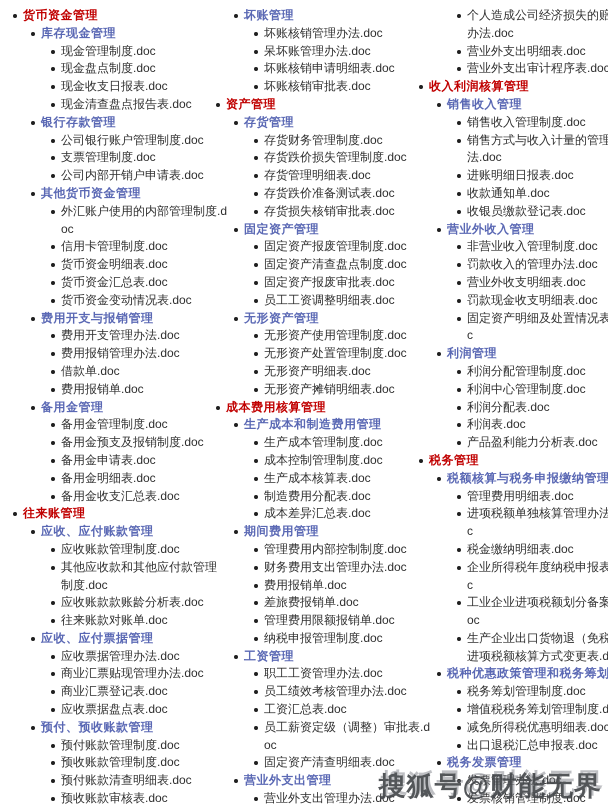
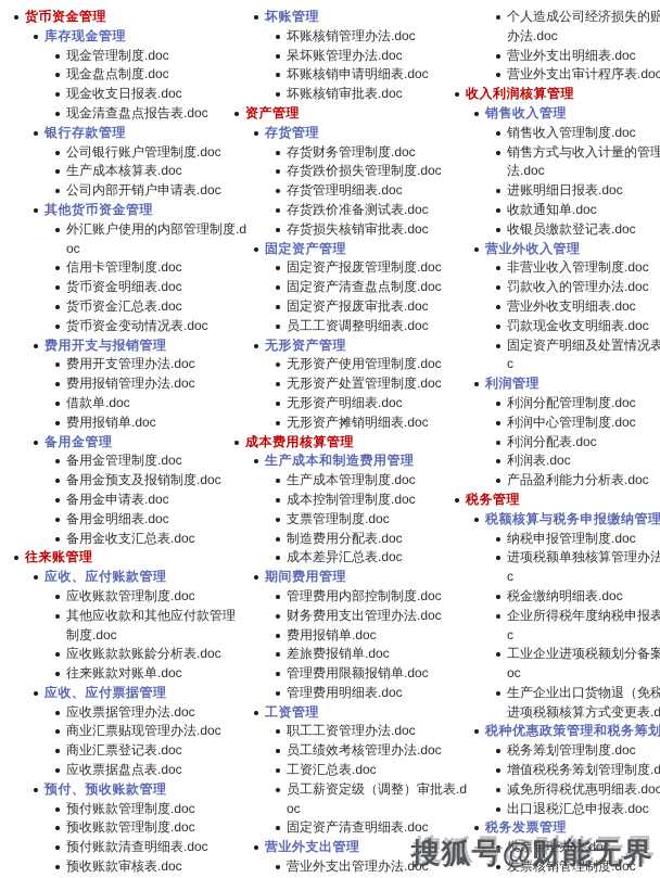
  货币资金管理
  库存现金管理
  现金管理制度.doc
  现金盘点制度.doc
  现金收支日报表.doc
  现金清查盘点报告表.doc
  银行存款管理
  公司银行账户管理制度.doc
- 支票管理制度.doc
+ 生产成本核算表.doc
  公司内部开销户申请表.doc
  其他货币资金管理
  外汇账户使用的内部管理制度.doc
  信用卡管理制度.doc
  货币资金明细表.doc
  货币资金汇总表.doc
  货币资金变动情况表.doc
  费用开支与报销管理
  费用开支管理办法.doc
  费用报销管理办法.doc
  借款单.doc
  费用报销单.doc
  备用金管理
  备用金管理制度.doc
  备用金预支及报销制度.doc
  备用金申请表.doc
  备用金明细表.doc
  备用金收支汇总表.doc
  往来账管理
  应收、应付账款管理
  应收账款管理制度.doc
  其他应收款和其他应付款管理制度.doc
  应收账款款账龄分析表.doc
  往来账款对账单.doc
  应收、应付票据管理
  应收票据管理办法.doc
  商业汇票贴现管理办法.doc
  商业汇票登记表.doc
  应收票据盘点表.doc
  预付、预收账款管理
  预付账款管理制度.doc
  预收账款管理制度.doc
  预付账款清查明细表.doc
  预收账款审核表.doc
  坏账管理
  坏账核销管理办法.doc
  呆坏账管理办法.doc
  坏账核销申请明细表.doc
  坏账核销审批表.doc
  资产管理
  存货管理
  存货财务管理制度.doc
  存货跌价损失管理制度.doc
  存货管理明细表.doc
  存货跌价准备测试表.doc
  存货损失核销审批表.doc
  固定资产管理
  固定资产报废管理制度.doc
  固定资产清查盘点制度.doc
  固定资产报废审批表.doc
  员工工资调整明细表.doc
  无形资产管理
  无形资产使用管理制度.doc
  无形资产处置管理制度.doc
  无形资产明细表.doc
  无形资产摊销明细表.doc
  成本费用核算管理
  生产成本和制造费用管理
  生产成本管理制度.doc
  成本控制管理制度.doc
- 生产成本核算表.doc
+ 支票管理制度.doc
  制造费用分配表.doc
  成本差异汇总表.doc
  期间费用管理
  管理费用内部控制制度.doc
  财务费用支出管理办法.doc
  费用报销单.doc
  差旅费报销单.doc
  管理费用限额报销单.doc
- 纳税申报管理制度.doc
+ 管理费用明细表.doc
  工资管理
  职工工资管理办法.doc
  员工绩效考核管理办法.doc
  工资汇总表.doc
  员工薪资定级（调整）审批表.doc
  固定资产清查明细表.doc
  营业外支出管理
  营业外支出管理办法.doc
  个人造成公司经济损失的赔办法.doc
  营业外支出明细表.doc
  营业外支出审计程序表.doc
  收入利润核算管理
  销售收入管理
  销售收入管理制度.doc
  销售方式与收入计量的管理法.doc
  进账明细日报表.doc
  收款通知单.doc
  收银员缴款登记表.doc
  营业外收入管理
  非营业收入管理制度.doc
  罚款收入的管理办法.doc
  营业外收支明细表.doc
  罚款现金收支明细表.doc
  固定资产明细及处置情况表c
  利润管理
  利润分配管理制度.doc
  利润中心管理制度.doc
  利润分配表.doc
  利润表.doc
  产品盈利能力分析表.doc
  税务管理
  税额核算与税务申报缴纳管理
- 管理费用明细表.doc
+ 纳税申报管理制度.doc
  进项税额单独核算管理办法c
  税金缴纳明细表.doc
  企业所得税年度纳税申报表c
  工业企业进项税额划分备案oc
  生产企业出口货物退（免税进项税额核算方式变更表.d
  税种优惠政策管理和税务筹划
  税务筹划管理制度.doc
  增值税税务筹划管理制度.d
  减免所得税优惠明细表.doc
  出口退税汇总申报表.doc
  税务发票管理
  发票管理办法.doc
  发票核销管理制度.doc
  搜狐号@财能无界
